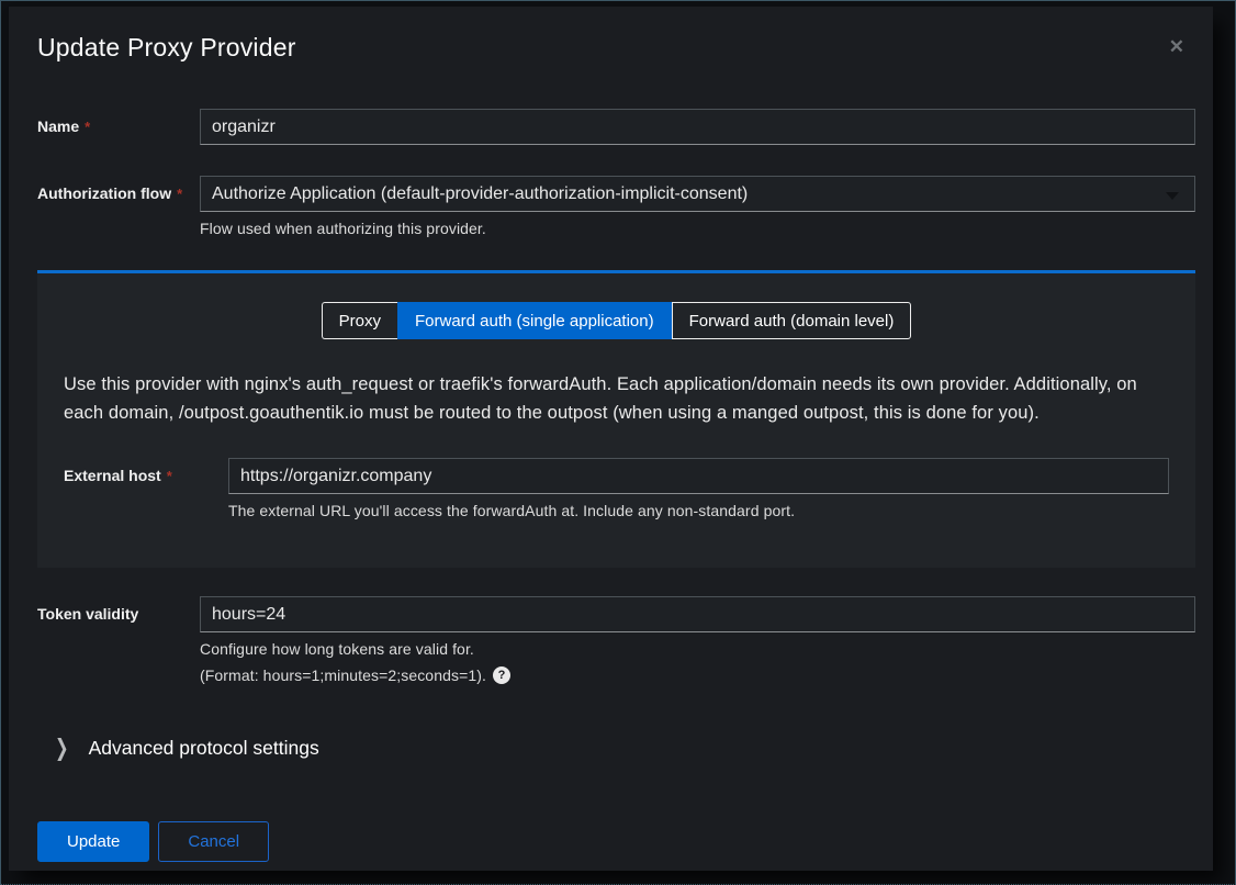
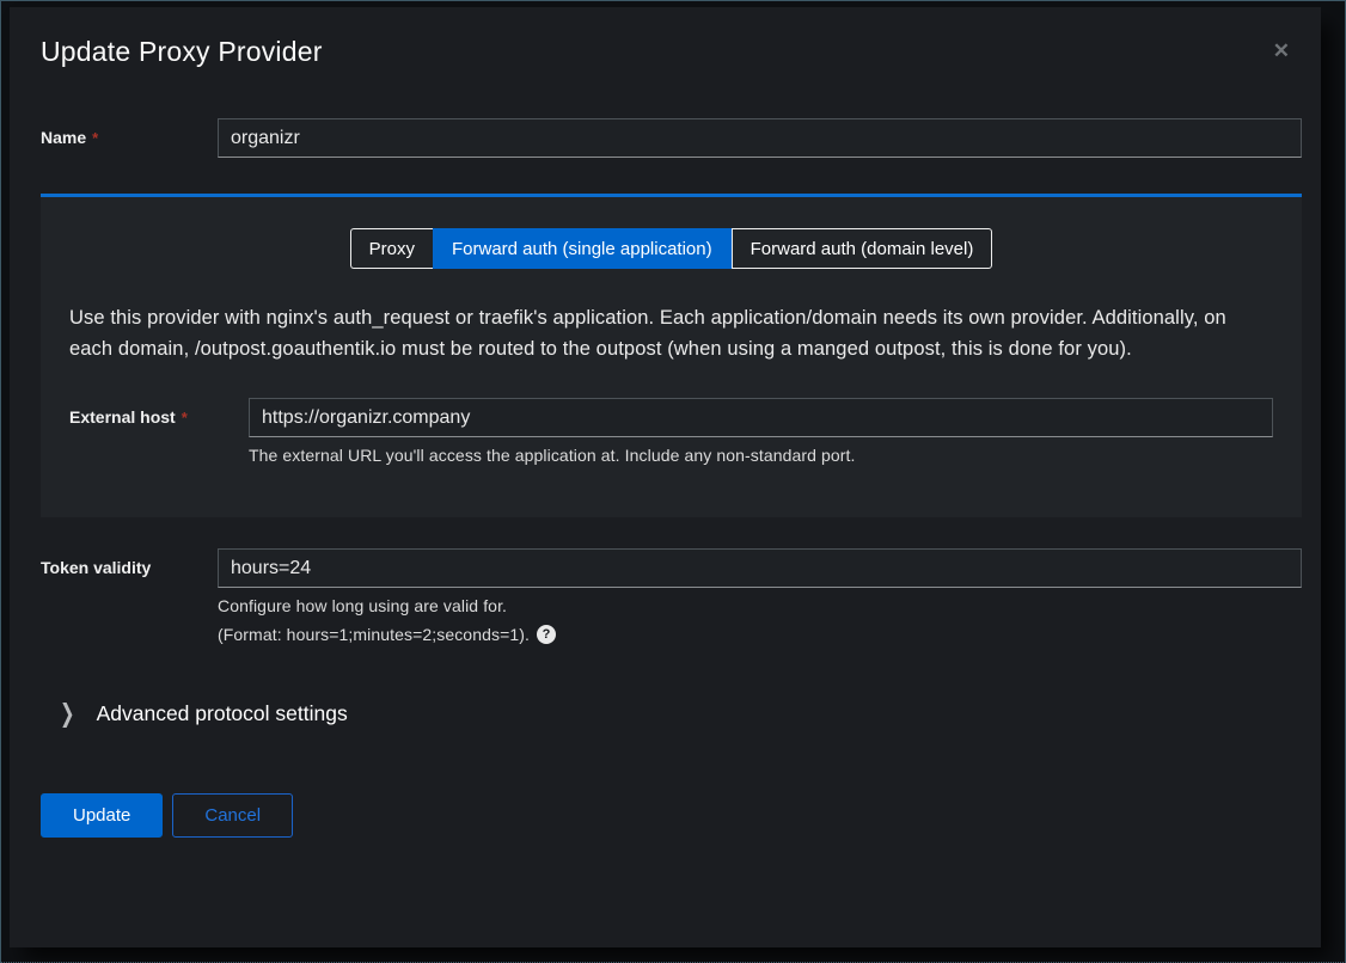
  Update Proxy Provider
  ✕
  Name *
  organizr
- Authorization flow *
- Authorize Application (default-provider-authorization-implicit-consent)
- Flow used when authorizing this provider.
  Proxy
  Forward auth (single application)
  Forward auth (domain level)
- Use this provider with nginx's auth_request or traefik's forwardAuth. Each application/domain needs its own provider. Additionally, on each domain, /outpost.goauthentik.io must be routed to the outpost (when using a manged outpost, this is done for you).
+ Use this provider with nginx's auth_request or traefik's application. Each application/domain needs its own provider. Additionally, on each domain, /outpost.goauthentik.io must be routed to the outpost (when using a manged outpost, this is done for you).
  External host *
  https://organizr.company
- The external URL you'll access the forwardAuth at. Include any non-standard port.
+ The external URL you'll access the application at. Include any non-standard port.
  Token validity
  hours=24
- Configure how long tokens are valid for.
+ Configure how long using are valid for.
  (Format: hours=1;minutes=2;seconds=1).
  ?
  ❯
  Advanced protocol settings
  Update
  Cancel
